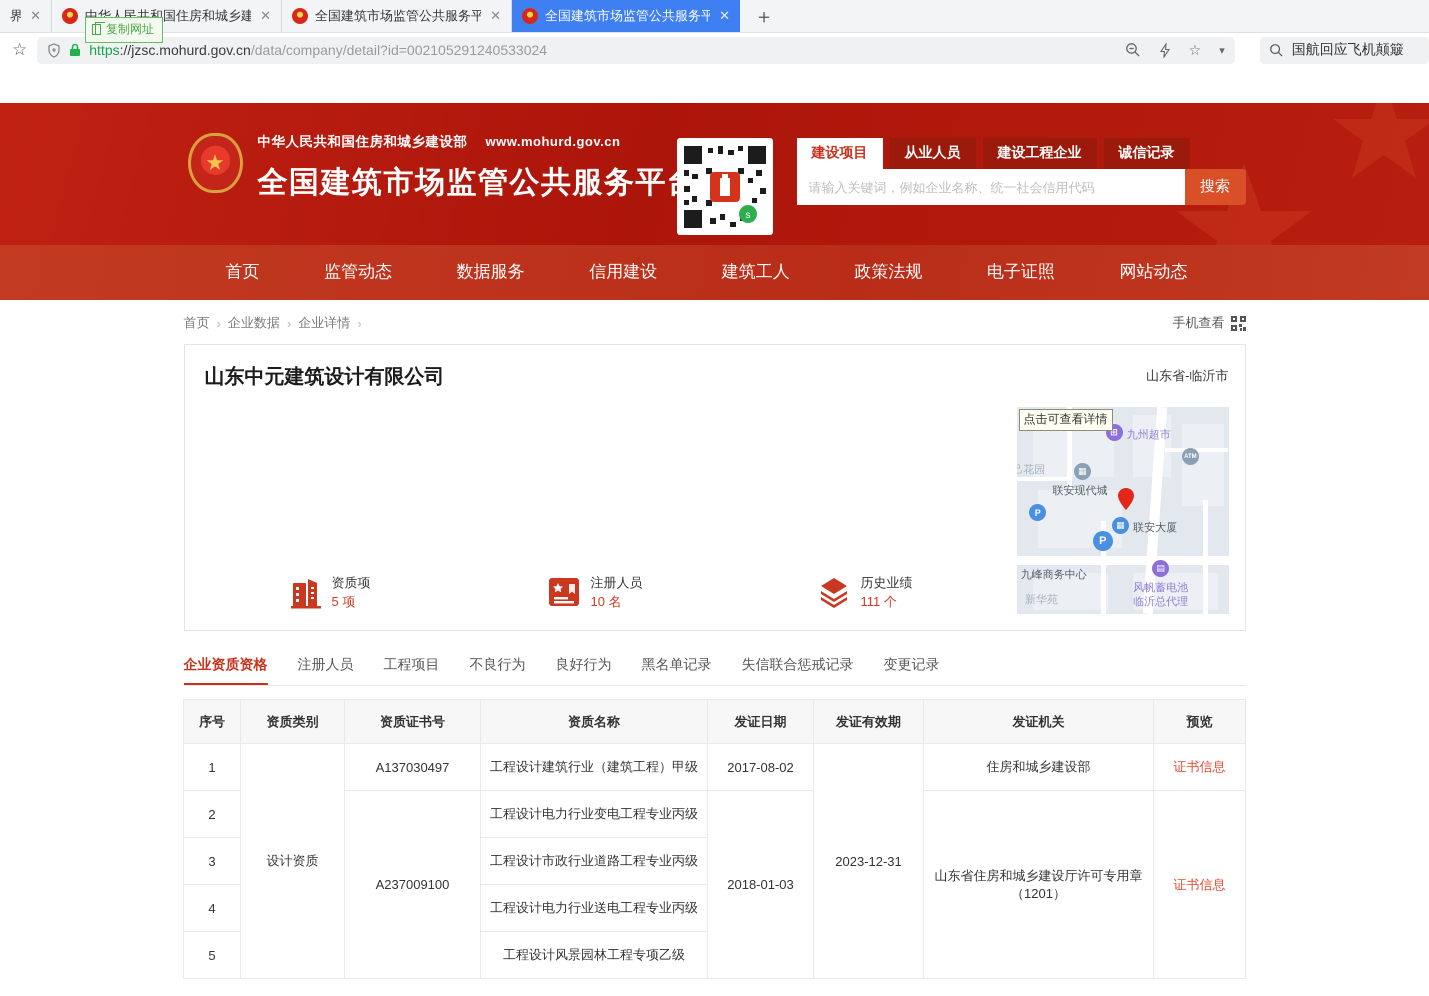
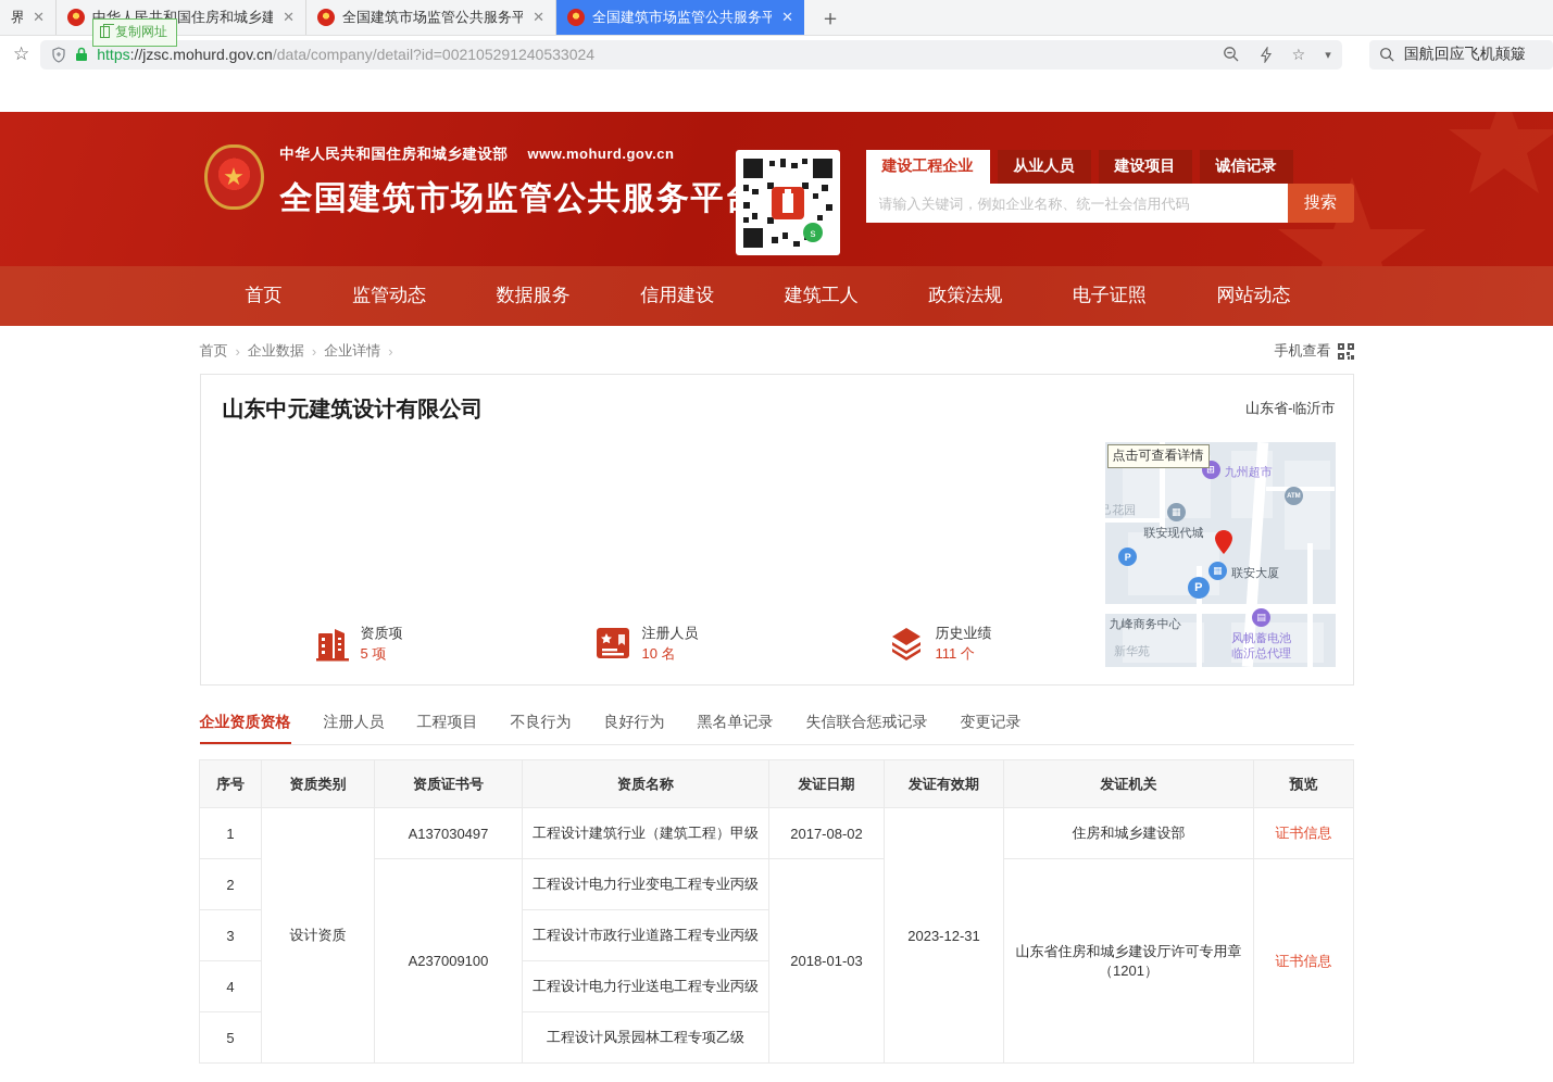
  界
  ✕
  中华人民共和国住房和城乡建
  ✕
  全国建筑市场监管公共服务平
  ✕
  全国建筑市场监管公共服务平
  ✕
  ＋
  复制网址
  ☆
  https://jzsc.mohurd.gov.cn/data/company/detail?id=002105291240533024
  ☆
  ▾
  国航回应飞机颠簸
  ★
  中华人民共和国住房和城乡建设部 www.mohurd.gov.cn
  全国建筑市场监管公共服务平
  s
- 建设项目
+ 建设工程企业
  从业人员
- 建设工程企业
+ 建设项目
  诚信记录
  请输入关键词，例如企业名称、统一社会信用代码
  搜索
  首页
  监管动态
  数据服务
  信用建设
  建筑工人
  政策法规
  电子证照
  网站动态
  首页
  ›
  企业数据
  ›
  企业详情
  ›
  手机查看
  山东中元建筑设计有限公司
  山东省-临沂市
  资质项
  5 项
  注册人员
  10 名
  历史业绩
  111 个
  点击可查看详情
  ⊞
  九州超市
  己花园
  ▦
  联安现代城
  ▦
  联安大厦
  P
  P
  九峰商务中心
  ▤
  风帆蓄电池
  临沂总代理
  新华苑
  企业资质资格
  注册人员
  工程项目
  不良行为
  良好行为
  黑名单记录
  失信联合惩戒记录
  变更记录
  序号	资质类别	资质证书号	资质名称	发证日期	发证有效期	发证机关	预览
  1	设计资质	A137030497	工程设计建筑行业（建筑工程）甲级	2017-08-02	2023-12-31	住房和城乡建设部	证书信息
  2	A237009100	工程设计电力行业变电工程专业丙级	2018-01-03	山东省住房和城乡建设厅许可专用章 （1201）	证书信息
  3	工程设计市政行业道路工程专业丙级
  4	工程设计电力行业送电工程专业丙级
  5	工程设计风景园林工程专项乙级
